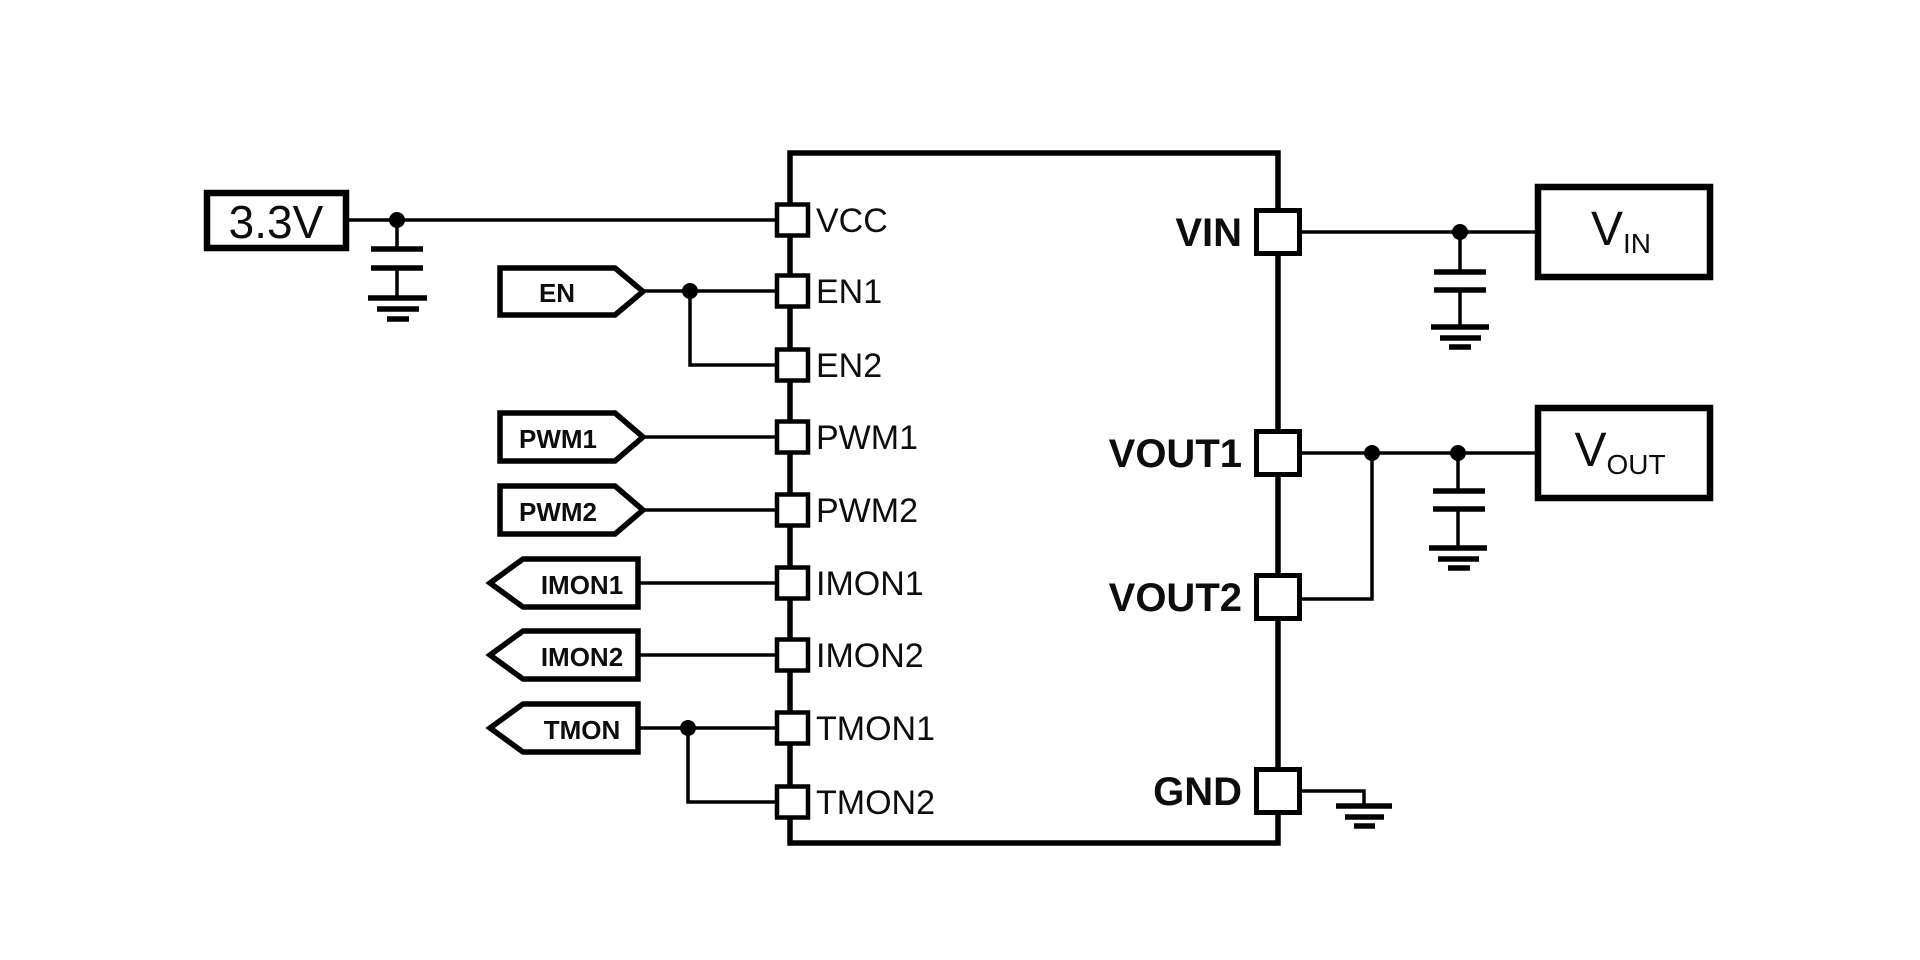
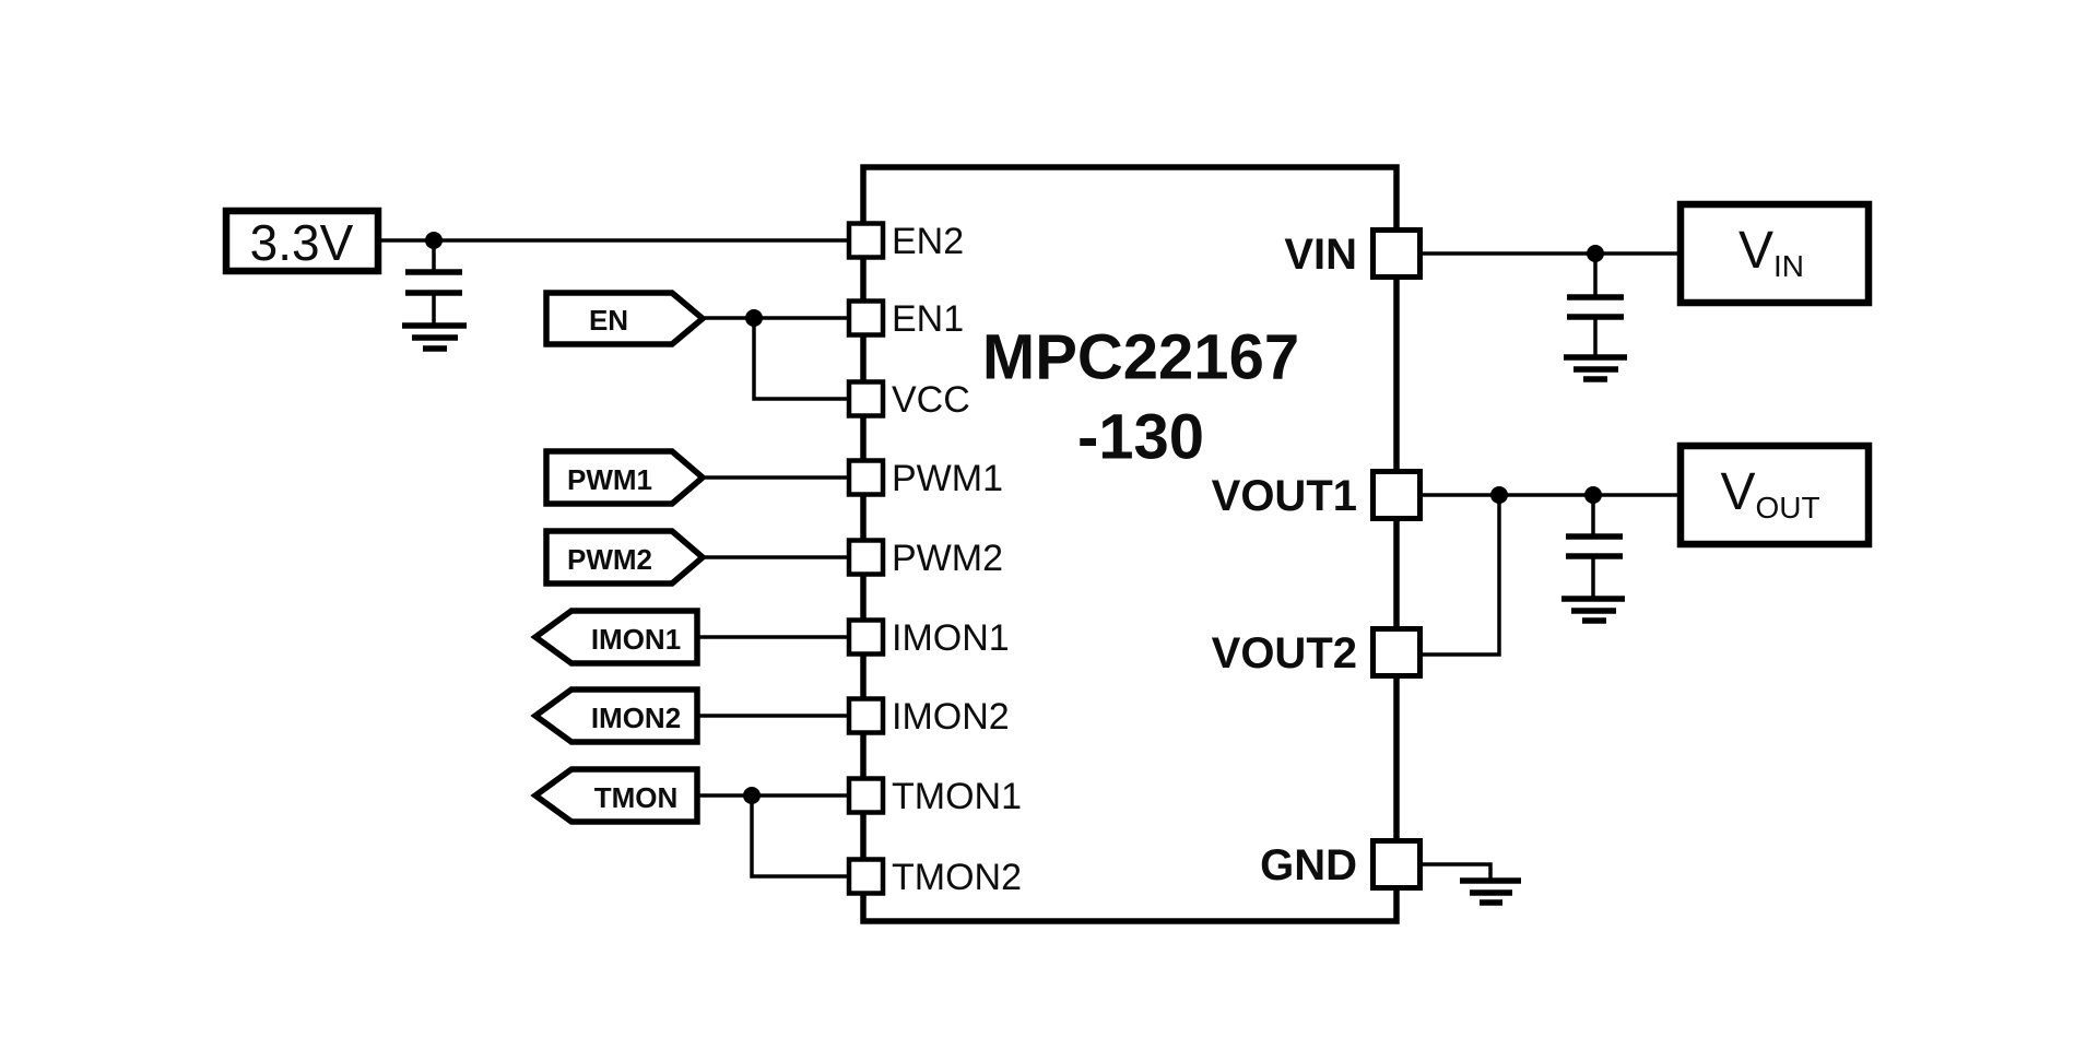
+ MPC22167
+ -130
- VCC
+ EN2
  EN1
- EN2
+ VCC
  PWM1
  PWM2
  IMON1
  IMON2
  TMON1
  TMON2
  VIN
  VOUT1
  VOUT2
  GND
  EN
  PWM1
  PWM2
  IMON1
  IMON2
  TMON
  3.3V
  VIN
  VOUT
